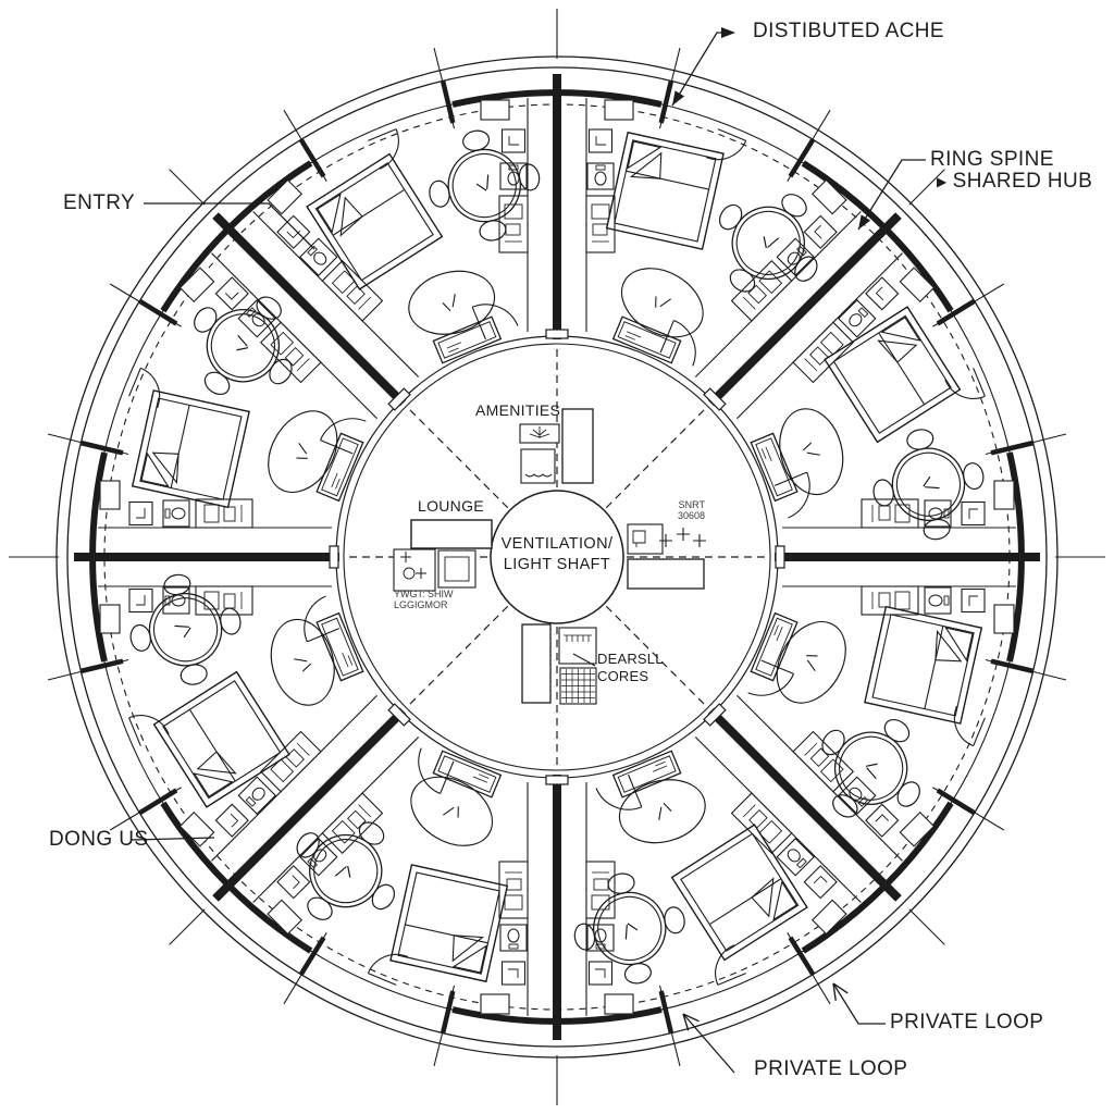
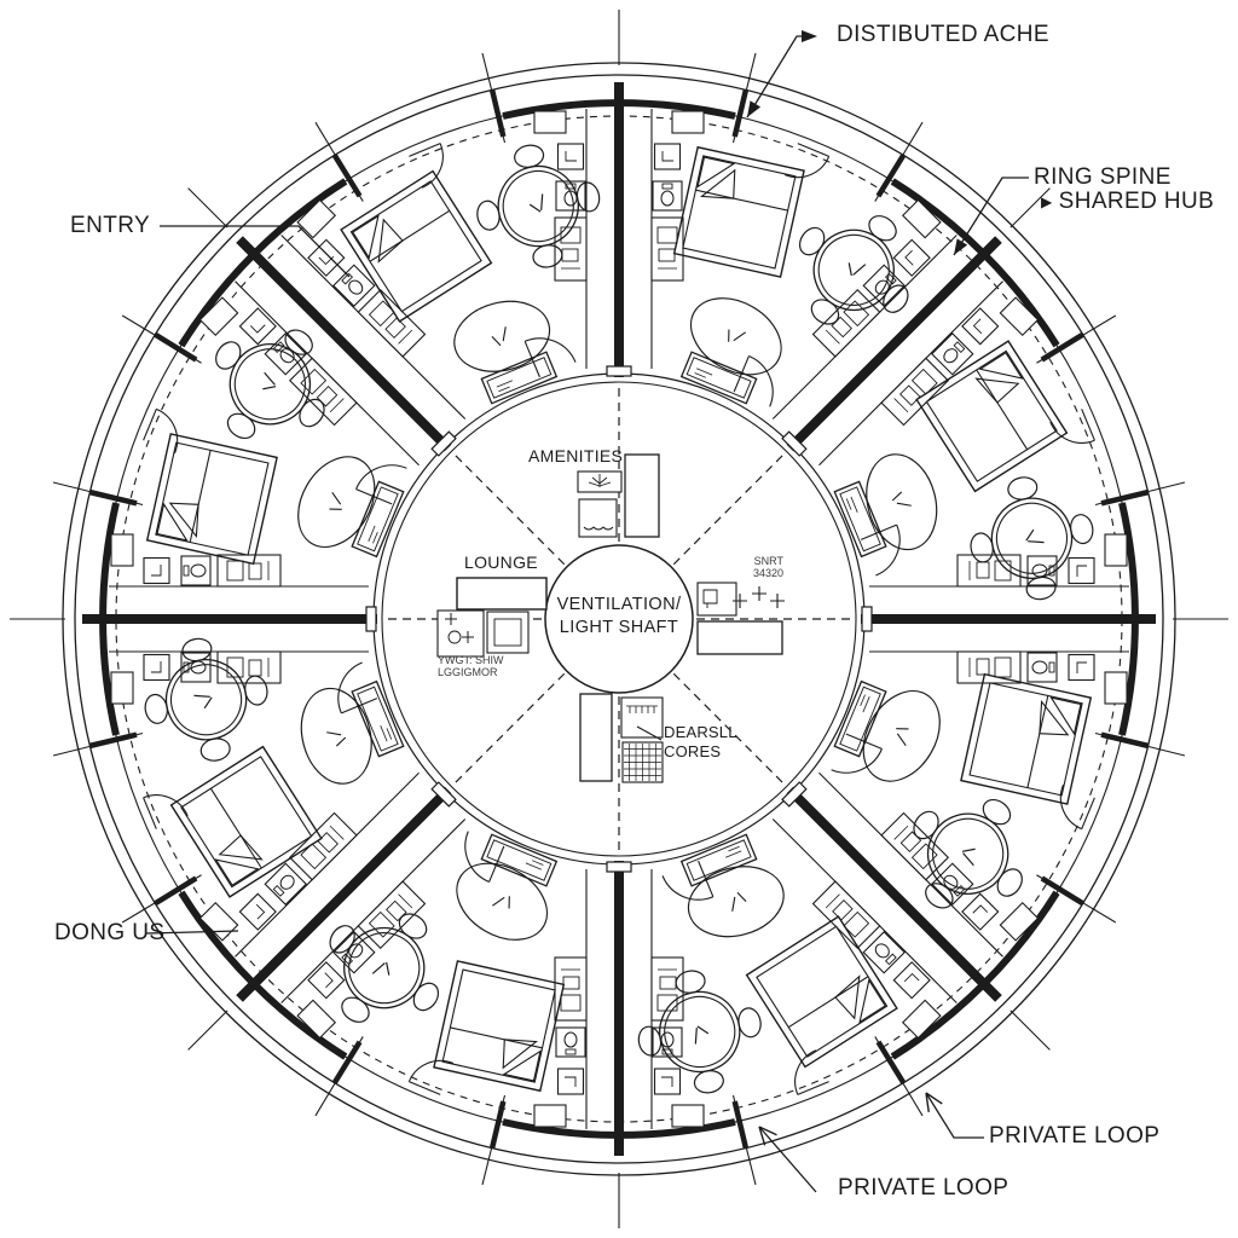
  DISTIBUTED ACHE
  RING SPINE
  ▶ SHARED HUB
  ENTRY
  DONG US
  PRIVATE LOOP
  PRIVATE LOOP
  AMENITIES
  LOUNGE
  VENTILATION/
  LIGHT SHAFT
  SNRT
- 30608
+ 34320
  YWGT: SHIW
  LGGIGMOR
  DEARSLL
  CORES
